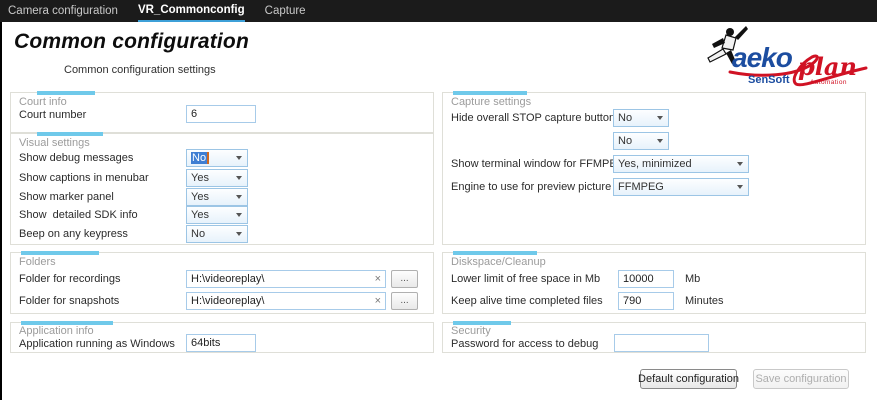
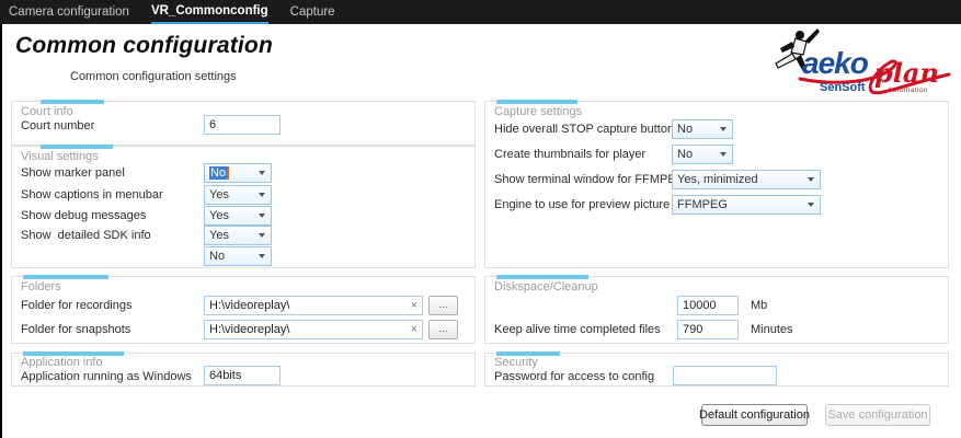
  Camera configuration
  VR_Commonconfig
  Capture
  Common configuration
  Common configuration settings
  aeko
  plan
  SenSoft
  Court info
  Court number
  6
  Visual settings
- Show debug messages
+ Show marker panel
  No
  Show captions in menubar
  Yes
- Show marker panel
+ Show debug messages
  Yes
  Show detailed SDK info
  Yes
- Beep on any keypress
  No
  Capture settings
  Hide overall STOP capture butto
  No
+ Create thumbnails for player
  No
  Show terminal window for FFMP
  Yes, minimized
  Engine to use for preview picture
  FFMPEG
  Folders
  Folder for recordings
  H:\videoreplay\
  ×
  ...
  Folder for snapshots
  H:\videoreplay\
  ×
  ...
  Diskspace/Cleanup
- Lower limit of free space in Mb
  10000
  Mb
  Keep alive time completed files
  790
  Minutes
  Application info
  Application running as Windows
  64bits
  Security
- Password for access to debug
+ Password for access to config
  Default configuration
  Save configuration
